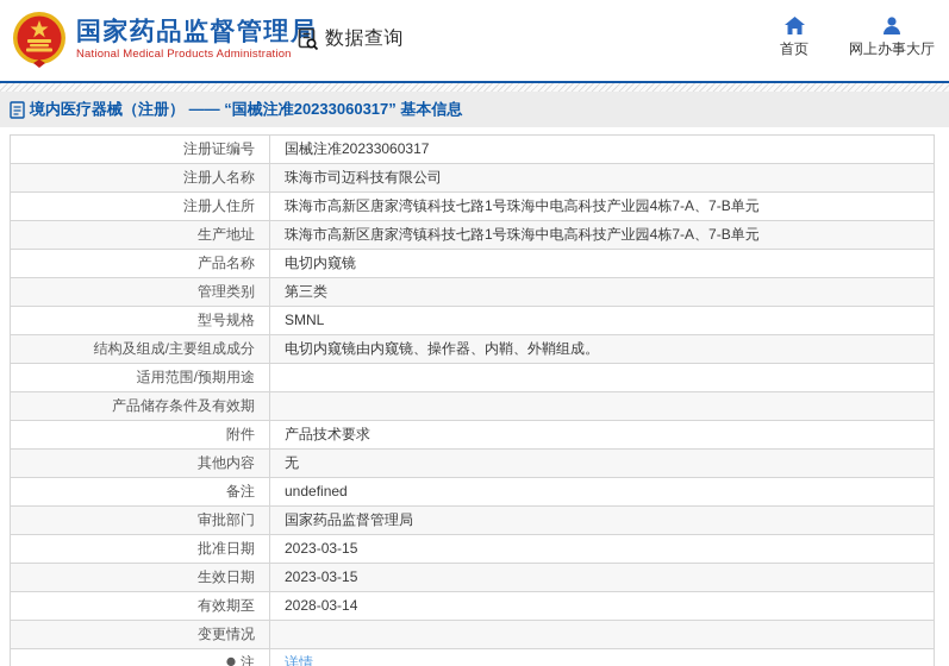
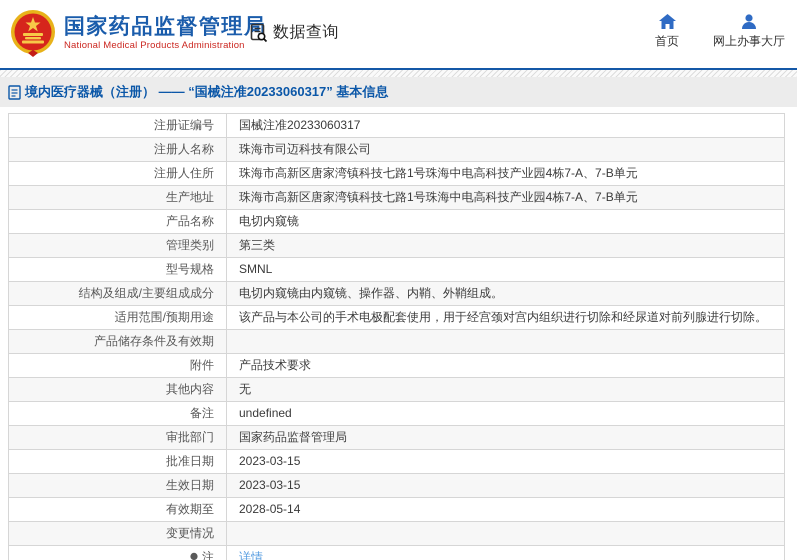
  国家药品监督管理局
  National Medical Products Administration
  数据查询
  首页
  网上办事大厅
  境内医疗器械（注册） —— “国械注准20233060317” 基本信息
  注册证编号
  国械注准20233060317
  注册人名称
  珠海市司迈科技有限公司
  注册人住所
  珠海市高新区唐家湾镇科技七路1号珠海中电高科技产业园4栋7-A、7-B单元
  生产地址
  珠海市高新区唐家湾镇科技七路1号珠海中电高科技产业园4栋7-A、7-B单元
  产品名称
  电切内窥镜
  管理类别
  第三类
  型号规格
  SMNL
  结构及组成/主要组成成分
  电切内窥镜由内窥镜、操作器、内鞘、外鞘组成。
  适用范围/预期用途
+ 该产品与本公司的手术电极配套使用，用于经宫颈对宫内组织进行切除和经尿道对前列腺进行切除。
  产品储存条件及有效期
  附件
  产品技术要求
  其他内容
  无
  备注
  undefined
  审批部门
  国家药品监督管理局
  批准日期
  2023-03-15
  生效日期
  2023-03-15
  有效期至
- 2028-03-14
+ 2028-05-14
  变更情况
  注
  详情
